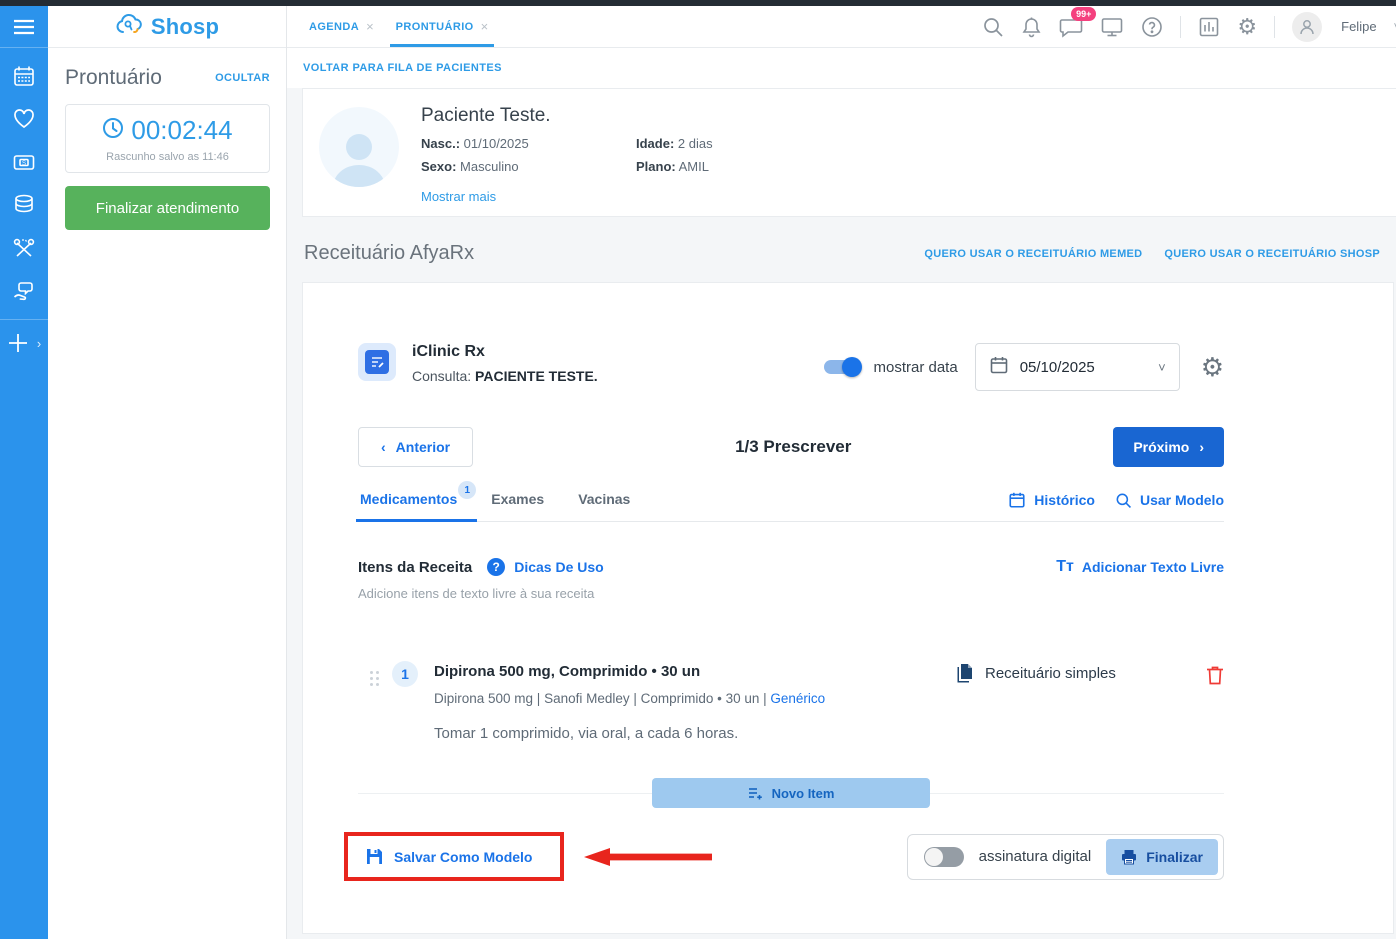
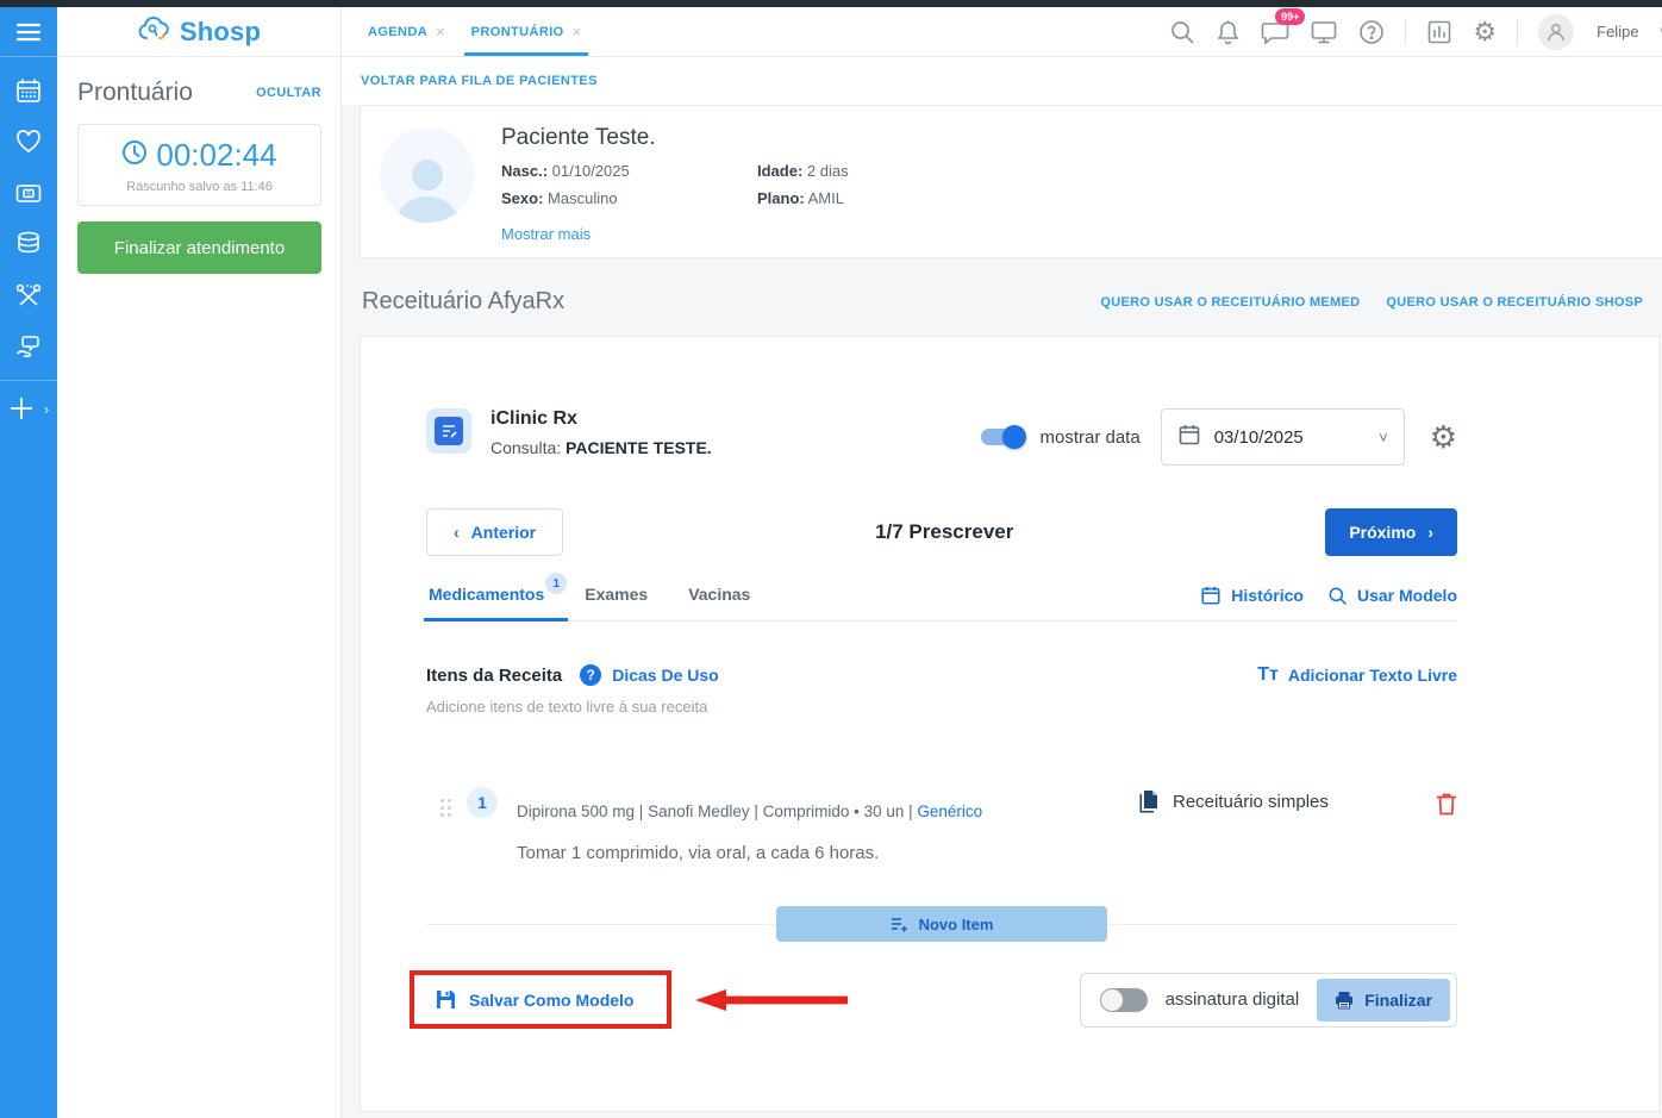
  ›
  Shosp
  Prontuário
  OCULTAR
  00:02:44
  Rascunho salvo as 11:46
  Finalizar atendimento
  AGENDA
  ×
  PRONTUÁRIO
  ×
  99+
  ⚙
  Felipe
  VOLTAR PARA FILA DE PACIENTES
  Paciente Teste.
  Nasc.: 01/10/2025
  Idade: 2 dias
  Sexo: Masculino
  Plano: AMIL
  Mostrar mais
  Receituário AfyaRx
  QUERO USAR O RECEITUÁRIO MEMED
  QUERO USAR O RECEITUÁRIO SHOSP
  iClinic Rx
  Consulta: PACIENTE TESTE.
  mostrar data
- 05/10/2025
+ 03/10/2025
  ˅
  ⚙
  ‹
  Anterior
- 1/3 Prescrever
+ 1/7 Prescrever
  Próximo
  ›
  Medicamentos
  1
  Exames
  Vacinas
  Histórico
  Usar Modelo
  Itens da Receita
  ?
  Dicas De Uso
  Tᴛ
  Adicionar Texto Livre
  Adicione itens de texto livre à sua receita
  1
- Dipirona 500 mg, Comprimido • 30 un
  Dipirona 500 mg | Sanofi Medley | Comprimido • 30 un | Genérico
  Tomar 1 comprimido, via oral, a cada 6 horas.
  Receituário simples
  Novo Item
  Salvar Como Modelo
  assinatura digital
  Finalizar
